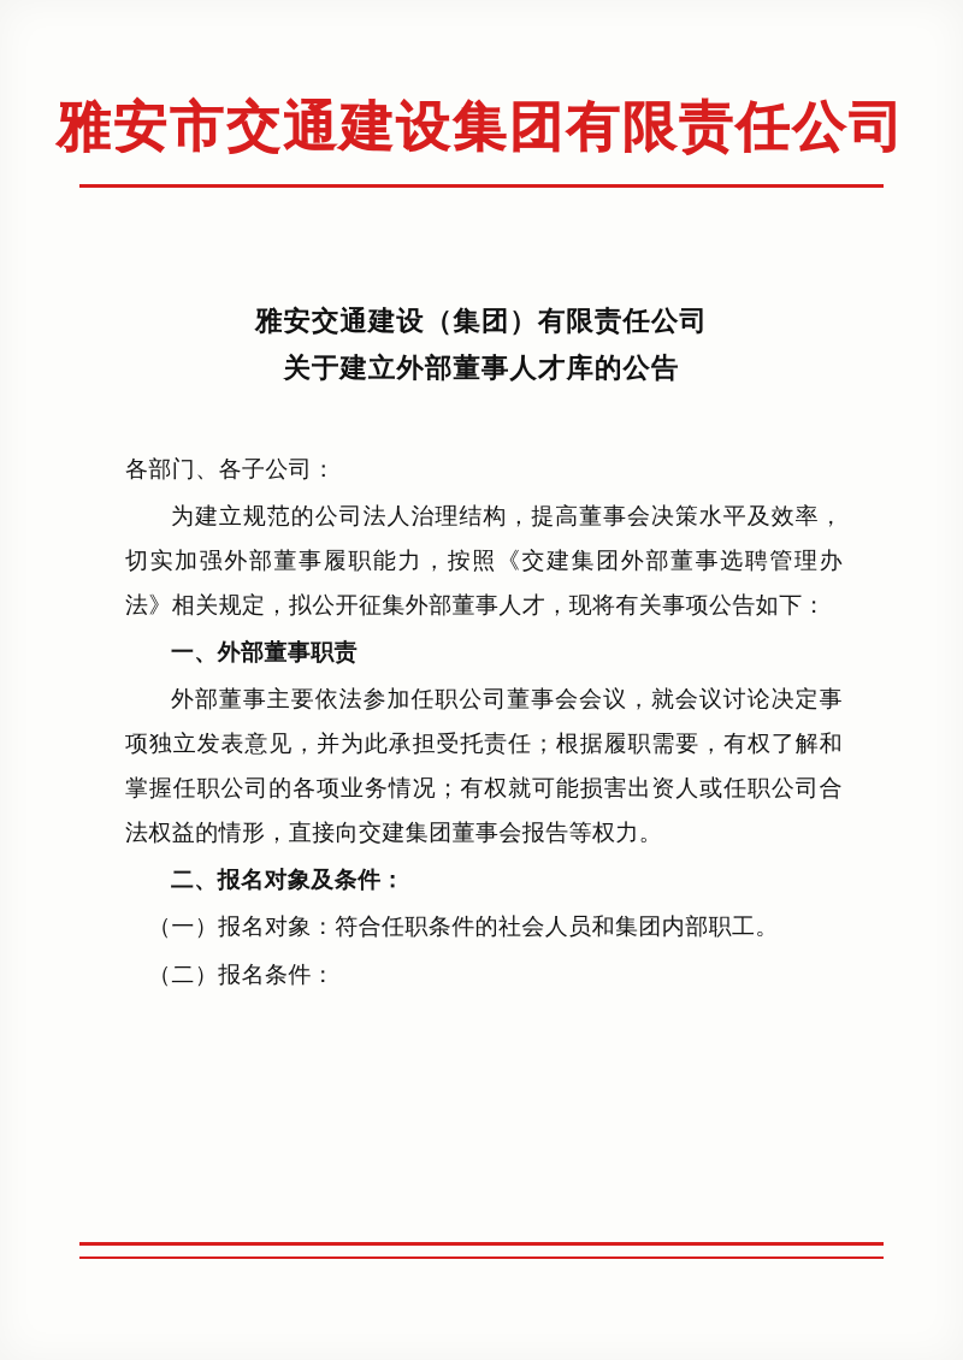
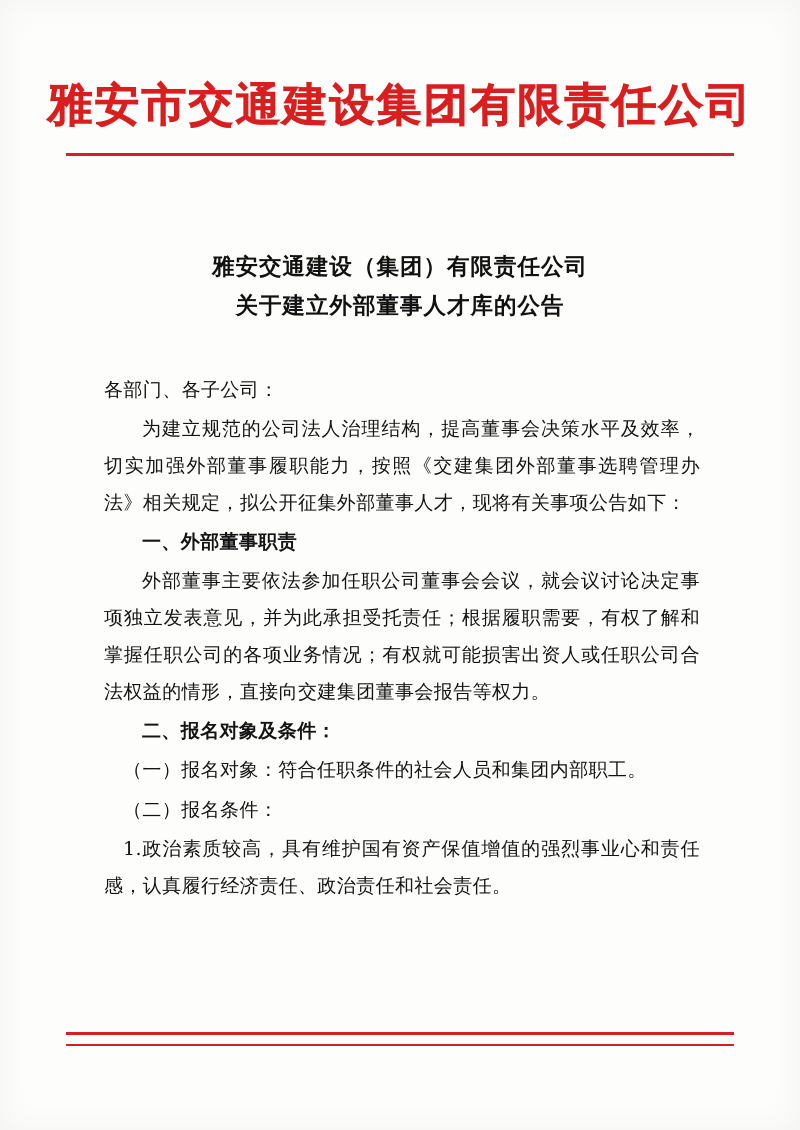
  雅安市交通建设集团有限责任公司
  雅安交通建设（集团）有限责任公司
  关于建立外部董事人才库的公告
  各部门、各子公司：
  为建立规范的公司法人治理结构，提高董事会决策水平及效率，切实加强外部董事履职能力，按照《交建集团外部董事选聘管理办法》相关规定，拟公开征集外部董事人才，现将有关事项公告如下：
  一、外部董事职责
  外部董事主要依法参加任职公司董事会会议，就会议讨论决定事项独立发表意见，并为此承担受托责任；根据履职需要，有权了解和掌握任职公司的各项业务情况；有权就可能损害出资人或任职公司合法权益的情形，直接向交建集团董事会报告等权力。
  二、报名对象及条件：
  （一）报名对象：符合任职条件的社会人员和集团内部职工。
  （二）报名条件：
+ 1.政治素质较高，具有维护国有资产保值增值的强烈事业心和责任感，认真履行经济责任、政治责任和社会责任。
